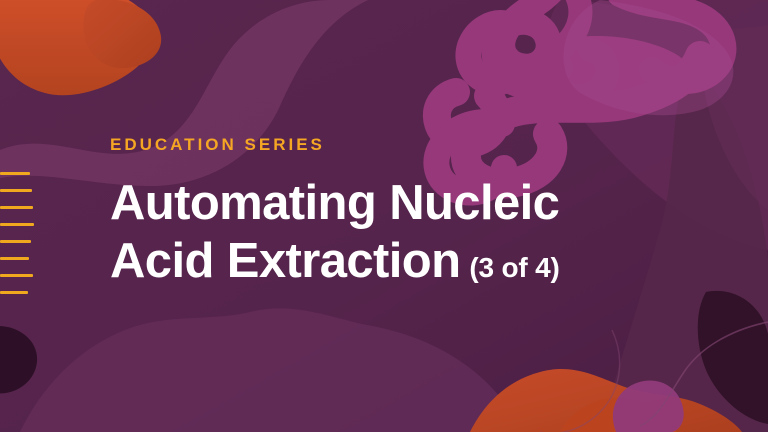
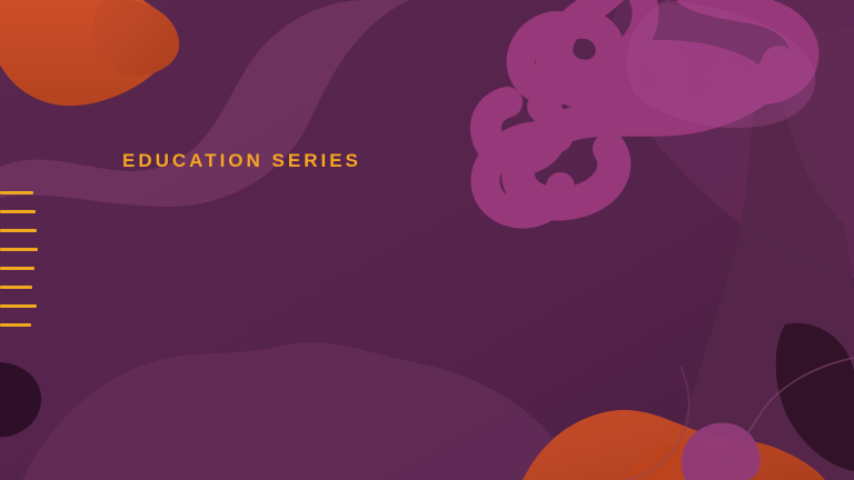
  EDUCATION SERIES
- Automating Nucleic
- Acid Extraction (3 of 4)
